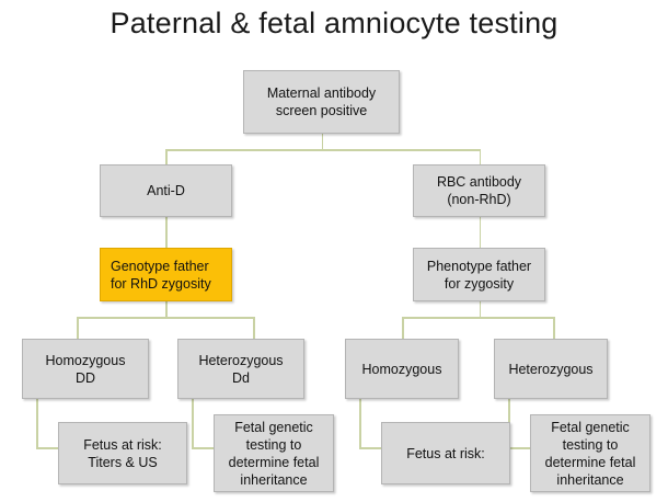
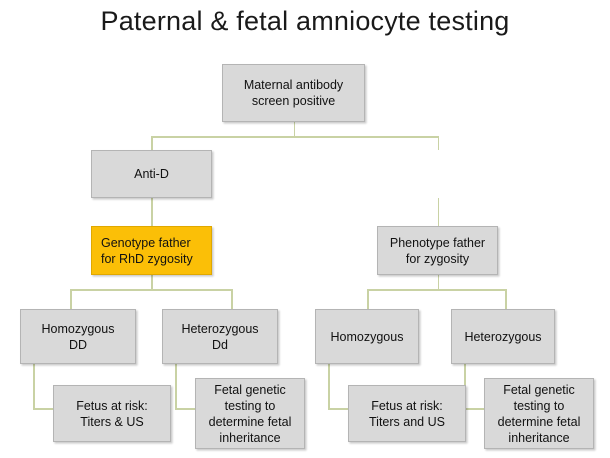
  Paternal & fetal amniocyte testing
  Maternal antibody
  screen positive
  Anti-D
- RBC antibody
- (non-RhD)
  Genotype father
  for RhD zygosity
  Phenotype father
  for zygosity
  Homozygous
  DD
  Heterozygous
  Dd
  Homozygous
  Heterozygous
  Fetus at risk:
  Titers & US
  Fetal genetic
  testing to
  determine fetal
  inheritance
  Fetus at risk:
+ Titers and US
  Fetal genetic
  testing to
  determine fetal
  inheritance
